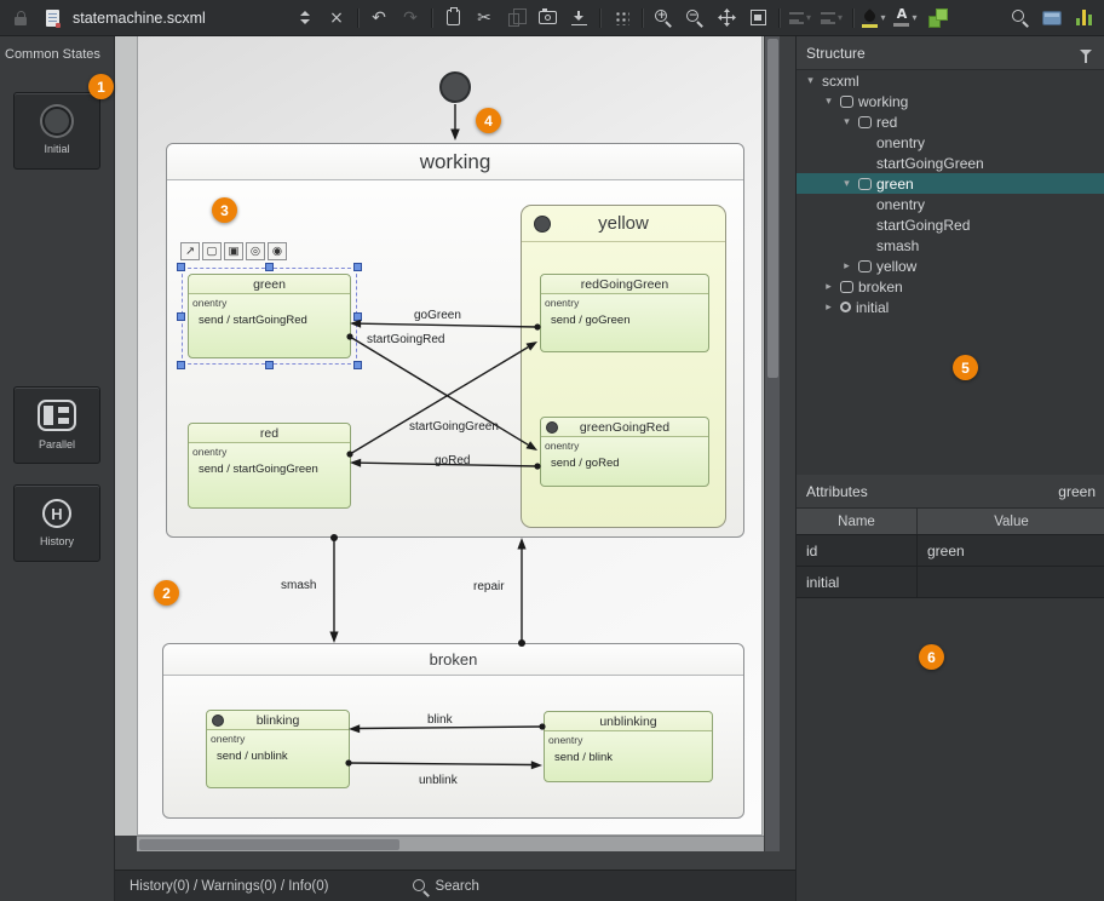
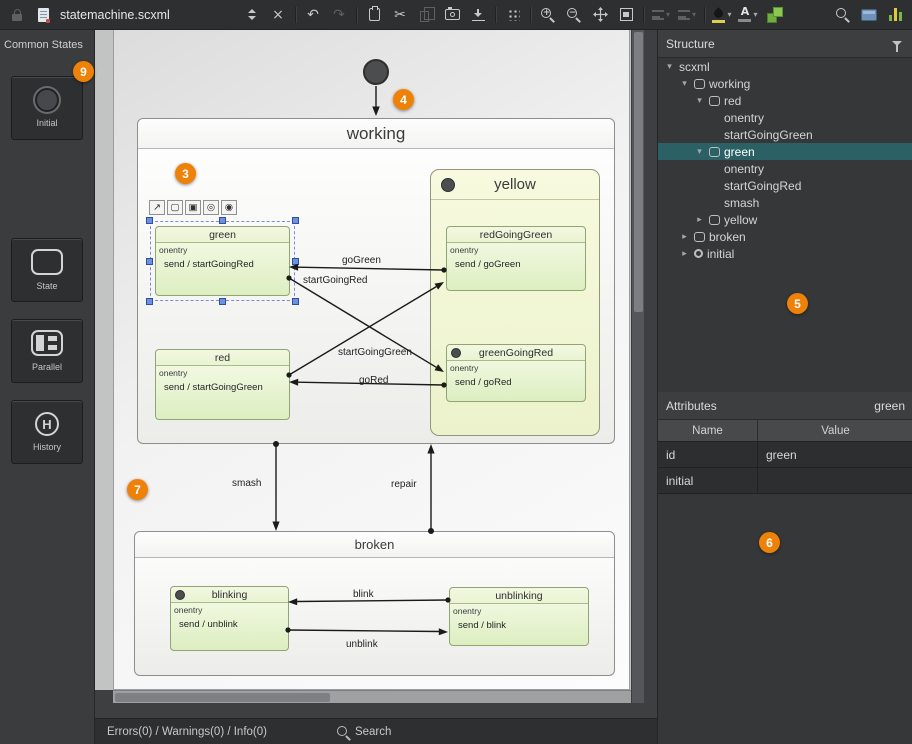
  statemachine.scxml
  ×
  ↶
  ↷
  ✂
  +
  −
  ▾
  ▾
  ▾
  A
  ▾
  Common States
  Initial
+ State
  Parallel
  H
  History
- 1
+ 9
  working
  ↗
  ▢
  ▣
  ◎
  ◉
  green
  onentry
  send / startGoingRed
  red
  onentry
  send / startGoingGreen
  yellow
  redGoingGreen
  onentry
  send / goGreen
  greenGoingRed
  onentry
  send / goRed
  broken
  blinking
  onentry
  send / unblink
  unblinking
  onentry
  send / blink
  goGreen
  startGoingRed
  startGoingGreen
  goRed
  smash
  repair
  blink
  unblink
- 2
+ 7
  3
  4
  Structure
  ▾
  scxml
  ▾
  working
  ▾
  red
  onentry
  startGoingGreen
  ▾
  green
  onentry
  startGoingRed
  smash
  ▸
  yellow
  ▸
  broken
  ▸
  initial
  5
  Attributes
  green
  Name
  Value
  id
  green
  initial
  6
- History(0) / Warnings(0) / Info(0)
+ Errors(0) / Warnings(0) / Info(0)
  Search
